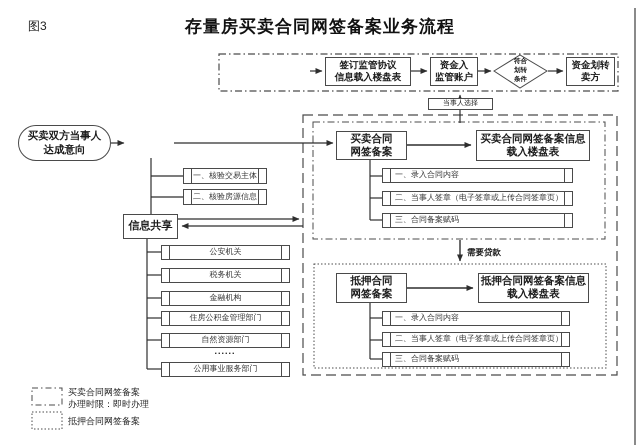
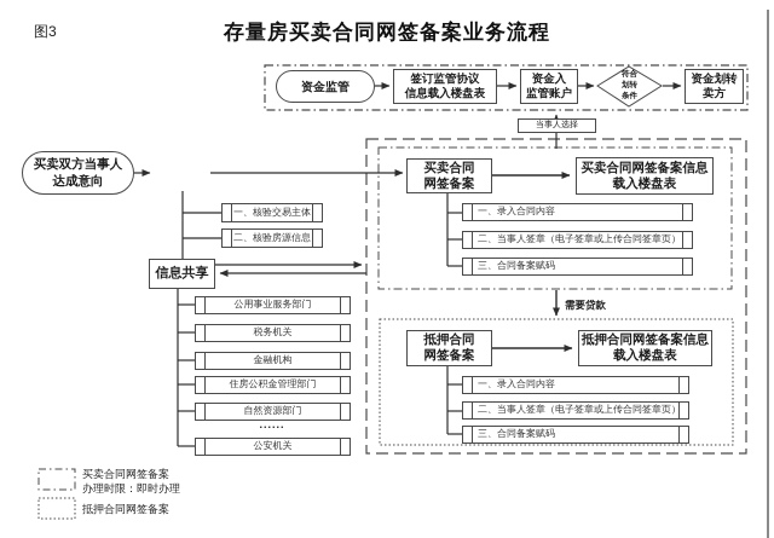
  图3
  存量房买卖合同网签备案业务流程
+ 资金监管
  签订监管协议
  信息载入楼盘表
  资金入
  监管账户
  资金划转
  卖方
  买卖双方当事人
  达成意向
  一、核验交易主体
  二、核验房源信息
  信息共享
- 公安机关
+ 公用事业服务部门
  税务机关
  金融机构
  住房公积金管理部门
  自然资源部门
  ......
- 公用事业服务部门
+ 公安机关
  买卖合同
  网签备案
  买卖合同网签备案信息
  载入楼盘表
  一、录入合同内容
  二、当事人签章（电子签章或上传合同签章页）
  三、合同备案赋码
  需要贷款
  抵押合同
  网签备案
  抵押合同网签备案信息
  载入楼盘表
  一、录入合同内容
  二、当事人签章（电子签章或上传合同签章页）
  三、合同备案赋码
  买卖合同网签备案
  办理时限：即时办理
  抵押合同网签备案
